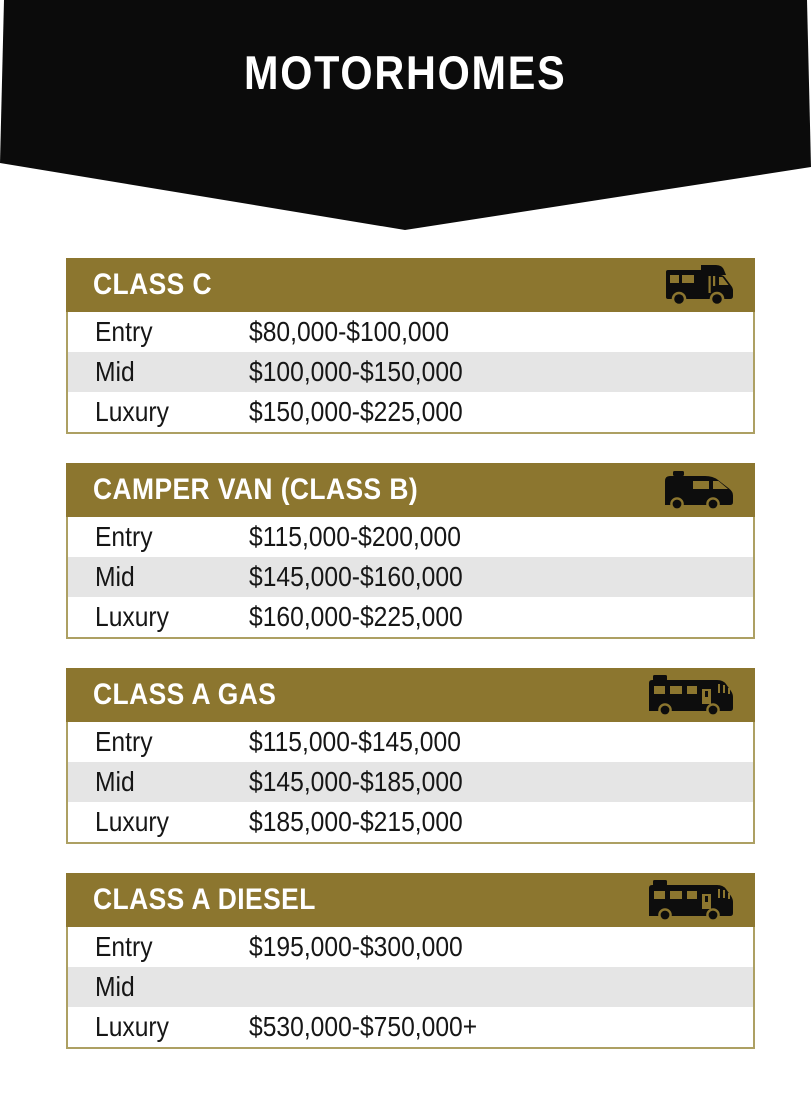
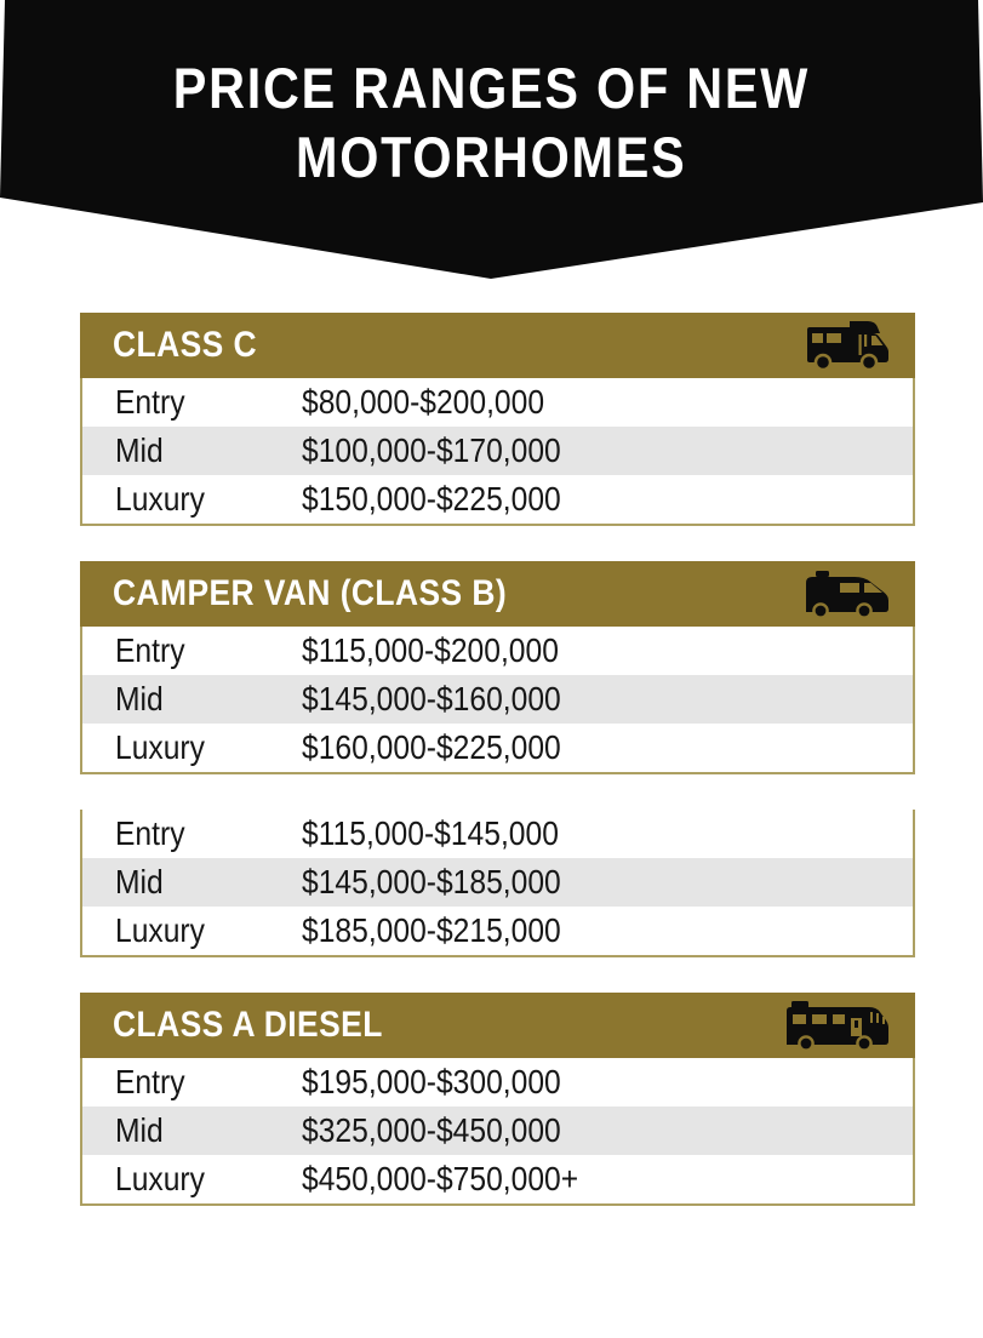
+ PRICE RANGES OF NEW
  MOTORHOMES
  CLASS C
  Entry
- $80,000-$100,000
+ $80,000-$200,000
  Mid
- $100,000-$150,000
+ $100,000-$170,000
  Luxury
  $150,000-$225,000
  CAMPER VAN (CLASS B)
  Entry
  $115,000-$200,000
  Mid
  $145,000-$160,000
  Luxury
  $160,000-$225,000
- CLASS A GAS
  Entry
  $115,000-$145,000
  Mid
  $145,000-$185,000
  Luxury
  $185,000-$215,000
  CLASS A DIESEL
  Entry
  $195,000-$300,000
  Mid
+ $325,000-$450,000
  Luxury
- $530,000-$750,000+
+ $450,000-$750,000+
